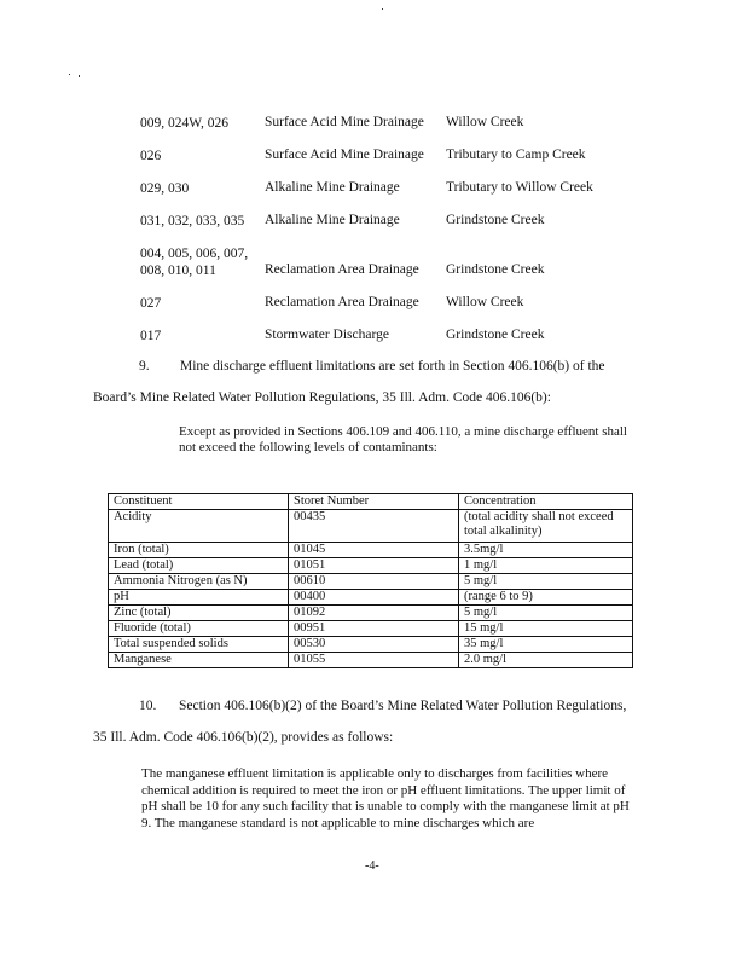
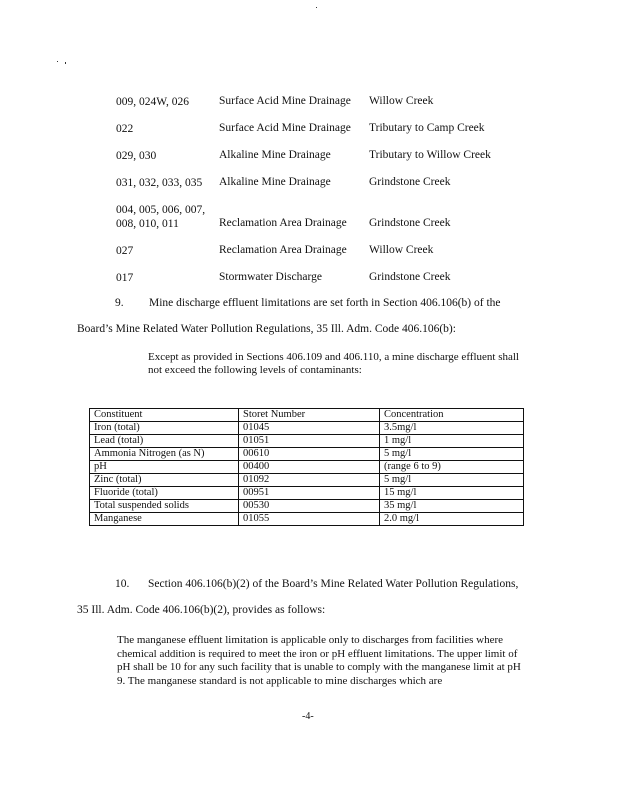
  009, 024W, 026
  Surface Acid Mine Drainage
  Willow Creek
- 026
+ 022
  Surface Acid Mine Drainage
  Tributary to Camp Creek
  029, 030
  Alkaline Mine Drainage
  Tributary to Willow Creek
  031, 032, 033, 035
  Alkaline Mine Drainage
  Grindstone Creek
  004, 005, 006, 007,
  008, 010, 011
  Reclamation Area Drainage
  Grindstone Creek
  027
  Reclamation Area Drainage
  Willow Creek
  017
  Stormwater Discharge
  Grindstone Creek
  9.
  Mine discharge effluent limitations are set forth in Section 406.106(b) of the
  Board’s Mine Related Water Pollution Regulations, 35 Ill. Adm. Code 406.106(b):
  Except as provided in Sections 406.109 and 406.110, a mine discharge effluent shall not exceed the following levels of contaminants:
  Constituent	Storet Number	Concentration
- Acidity	00435	(total acidity shall not exceed total alkalinity)
  Iron (total)	01045	3.5mg/l
  Lead (total)	01051	1 mg/l
  Ammonia Nitrogen (as N)	00610	5 mg/l
  pH	00400	(range 6 to 9)
  Zinc (total)	01092	5 mg/l
  Fluoride (total)	00951	15 mg/l
  Total suspended solids	00530	35 mg/l
  Manganese	01055	2.0 mg/l
  10.
  Section 406.106(b)(2) of the Board’s Mine Related Water Pollution Regulations,
  35 Ill. Adm. Code 406.106(b)(2), provides as follows:
  The manganese effluent limitation is applicable only to discharges from facilities where chemical addition is required to meet the iron or pH effluent limitations. The upper limit of pH shall be 10 for any such facility that is unable to comply with the manganese limit at pH 9. The manganese standard is not applicable to mine discharges which are
  -4-
